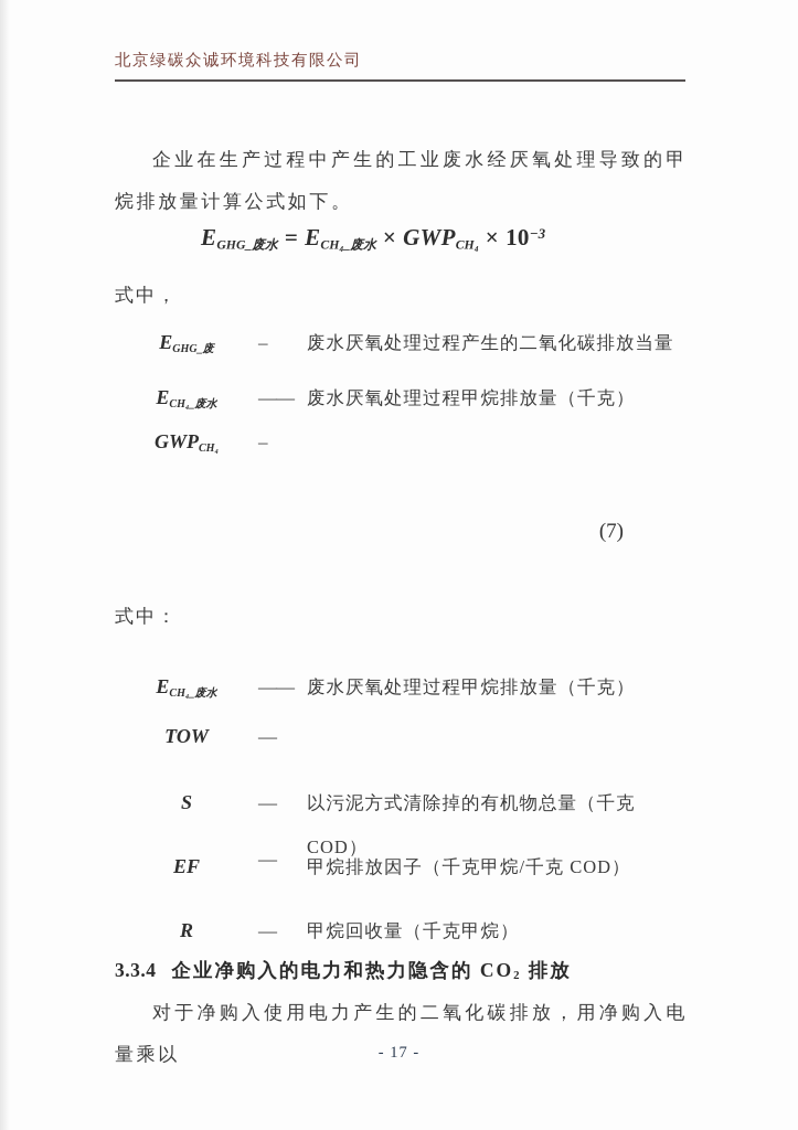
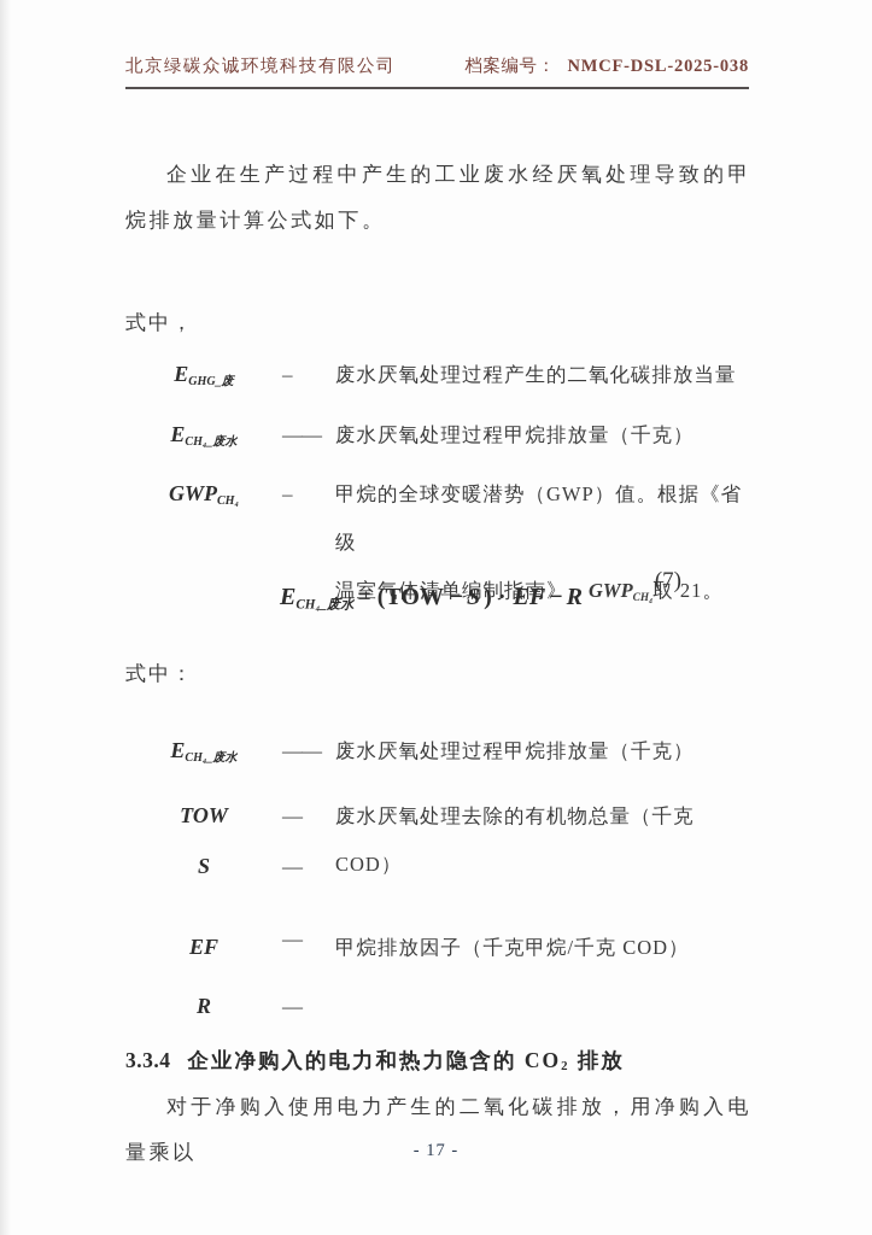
  北京绿碳众诚环境科技有限公司
+ 档案编号： NMCF-DSL-2025-038
  企业在生产过程中产生的工业废水经厌氧处理导致的甲烷排放量计算公式如下。
- EGHG_废水= ECH₄_废水× GWPCH₄× 10−3
  式中，
  EGHG_废
  –
  废水厌氧处理过程产生的二氧化碳排放当量
  ECH₄_废水
  ——
  废水厌氧处理过程甲烷排放量（千克）
  GWPCH₄
  –
+ 甲烷的全球变暖潜势（GWP）值。根据《省级
+ 温室气体清单编制指南》，GWPCH₄取 21。
  (7)
+ ECH₄_废水= (TOW − S ) · EF − R
  式中：
  ECH₄_废水
  ——
  废水厌氧处理过程甲烷排放量（千克）
  TOW
  —
+ 废水厌氧处理去除的有机物总量（千克 COD）
  S
  —
- 以污泥方式清除掉的有机物总量（千克 COD）
  EF
  —
  甲烷排放因子（千克甲烷/千克 COD）
  R
  —
- 甲烷回收量（千克甲烷）
  3.3.4 企业净购入的电力和热力隐含的 CO2 排放
  对于净购入使用电力产生的二氧化碳排放，用净购入电量乘以
  - 17 -
